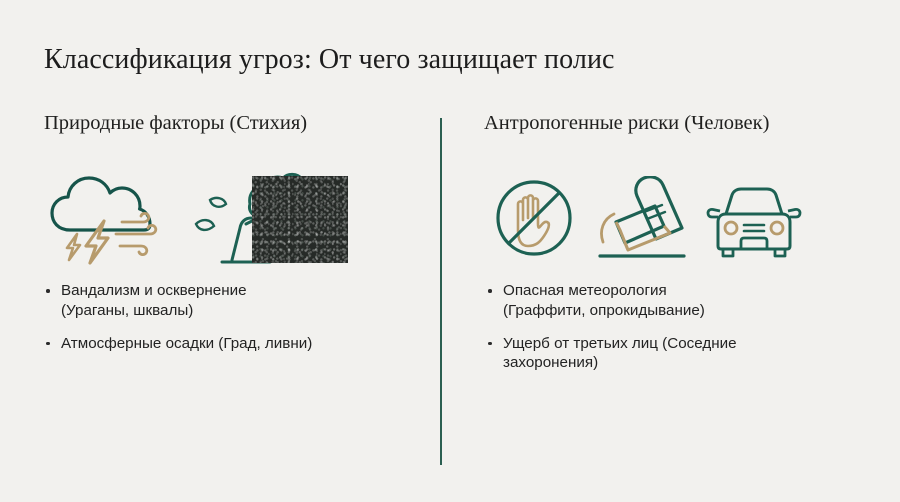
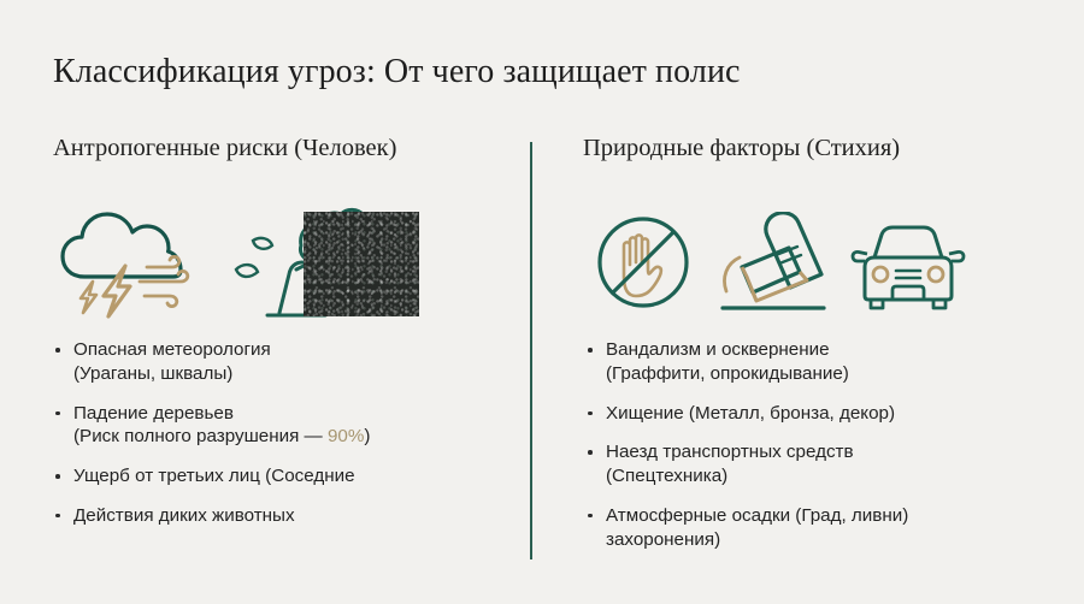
  Классификация угроз: От чего защищает полис
- Природные факторы (Стихия)
+ Антропогенные риски (Человек)
- Вандализм и осквернение
+ Опасная метеорология
  (Ураганы, шквалы)
+ Падение деревьев
+ (Риск полного разрушения — 90%)
- Атмосферные осадки (Град, ливни)
+ Ущерб от третьих лиц (Соседние
+ Действия диких животных
- Антропогенные риски (Человек)
+ Природные факторы (Стихия)
- Опасная метеорология
+ Вандализм и осквернение
  (Граффити, опрокидывание)
+ Хищение (Металл, бронза, декор)
+ Наезд транспортных средств
+ (Спецтехника)
- Ущерб от третьих лиц (Соседние
+ Атмосферные осадки (Град, ливни)
  захоронения)
